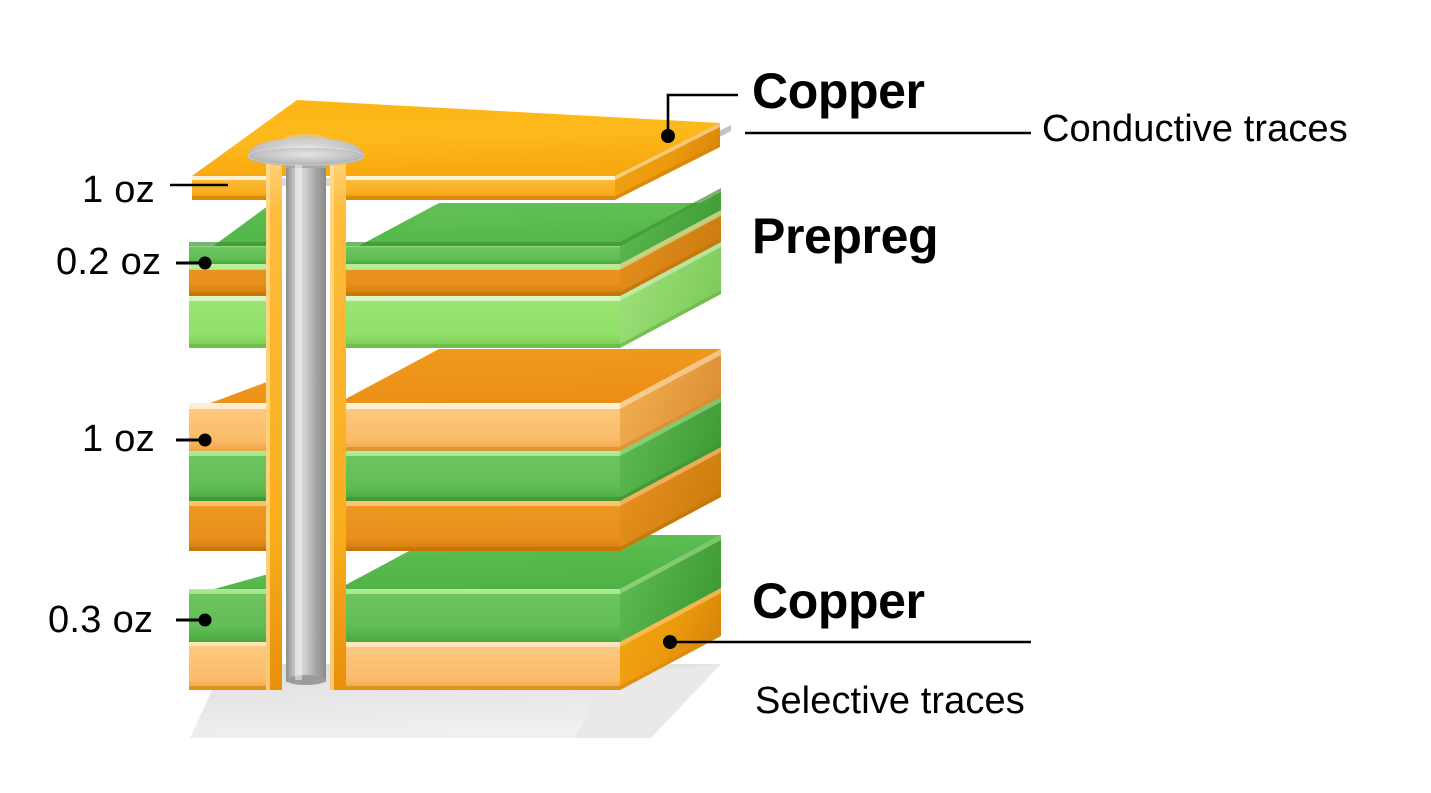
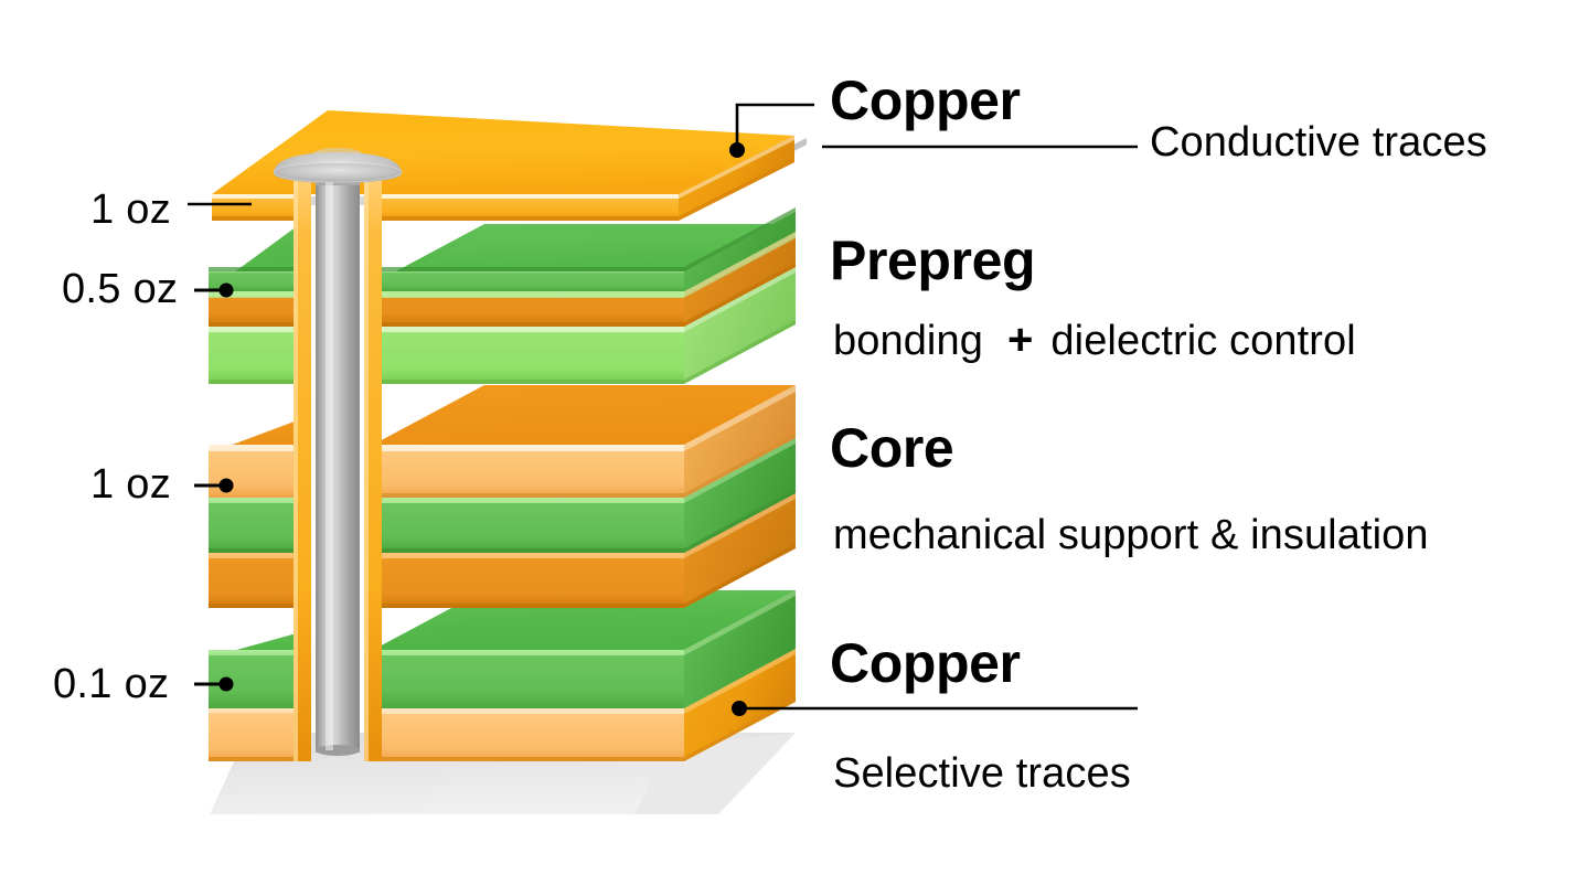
  1 oz
- 0.2 oz
+ 0.5 oz
  1 oz
- 0.3 oz
+ 0.1 oz
  Copper
  Conductive traces
  Prepreg
+ bonding + dielectric control
+ Core
+ mechanical support & insulation
  Copper
  Selective traces
